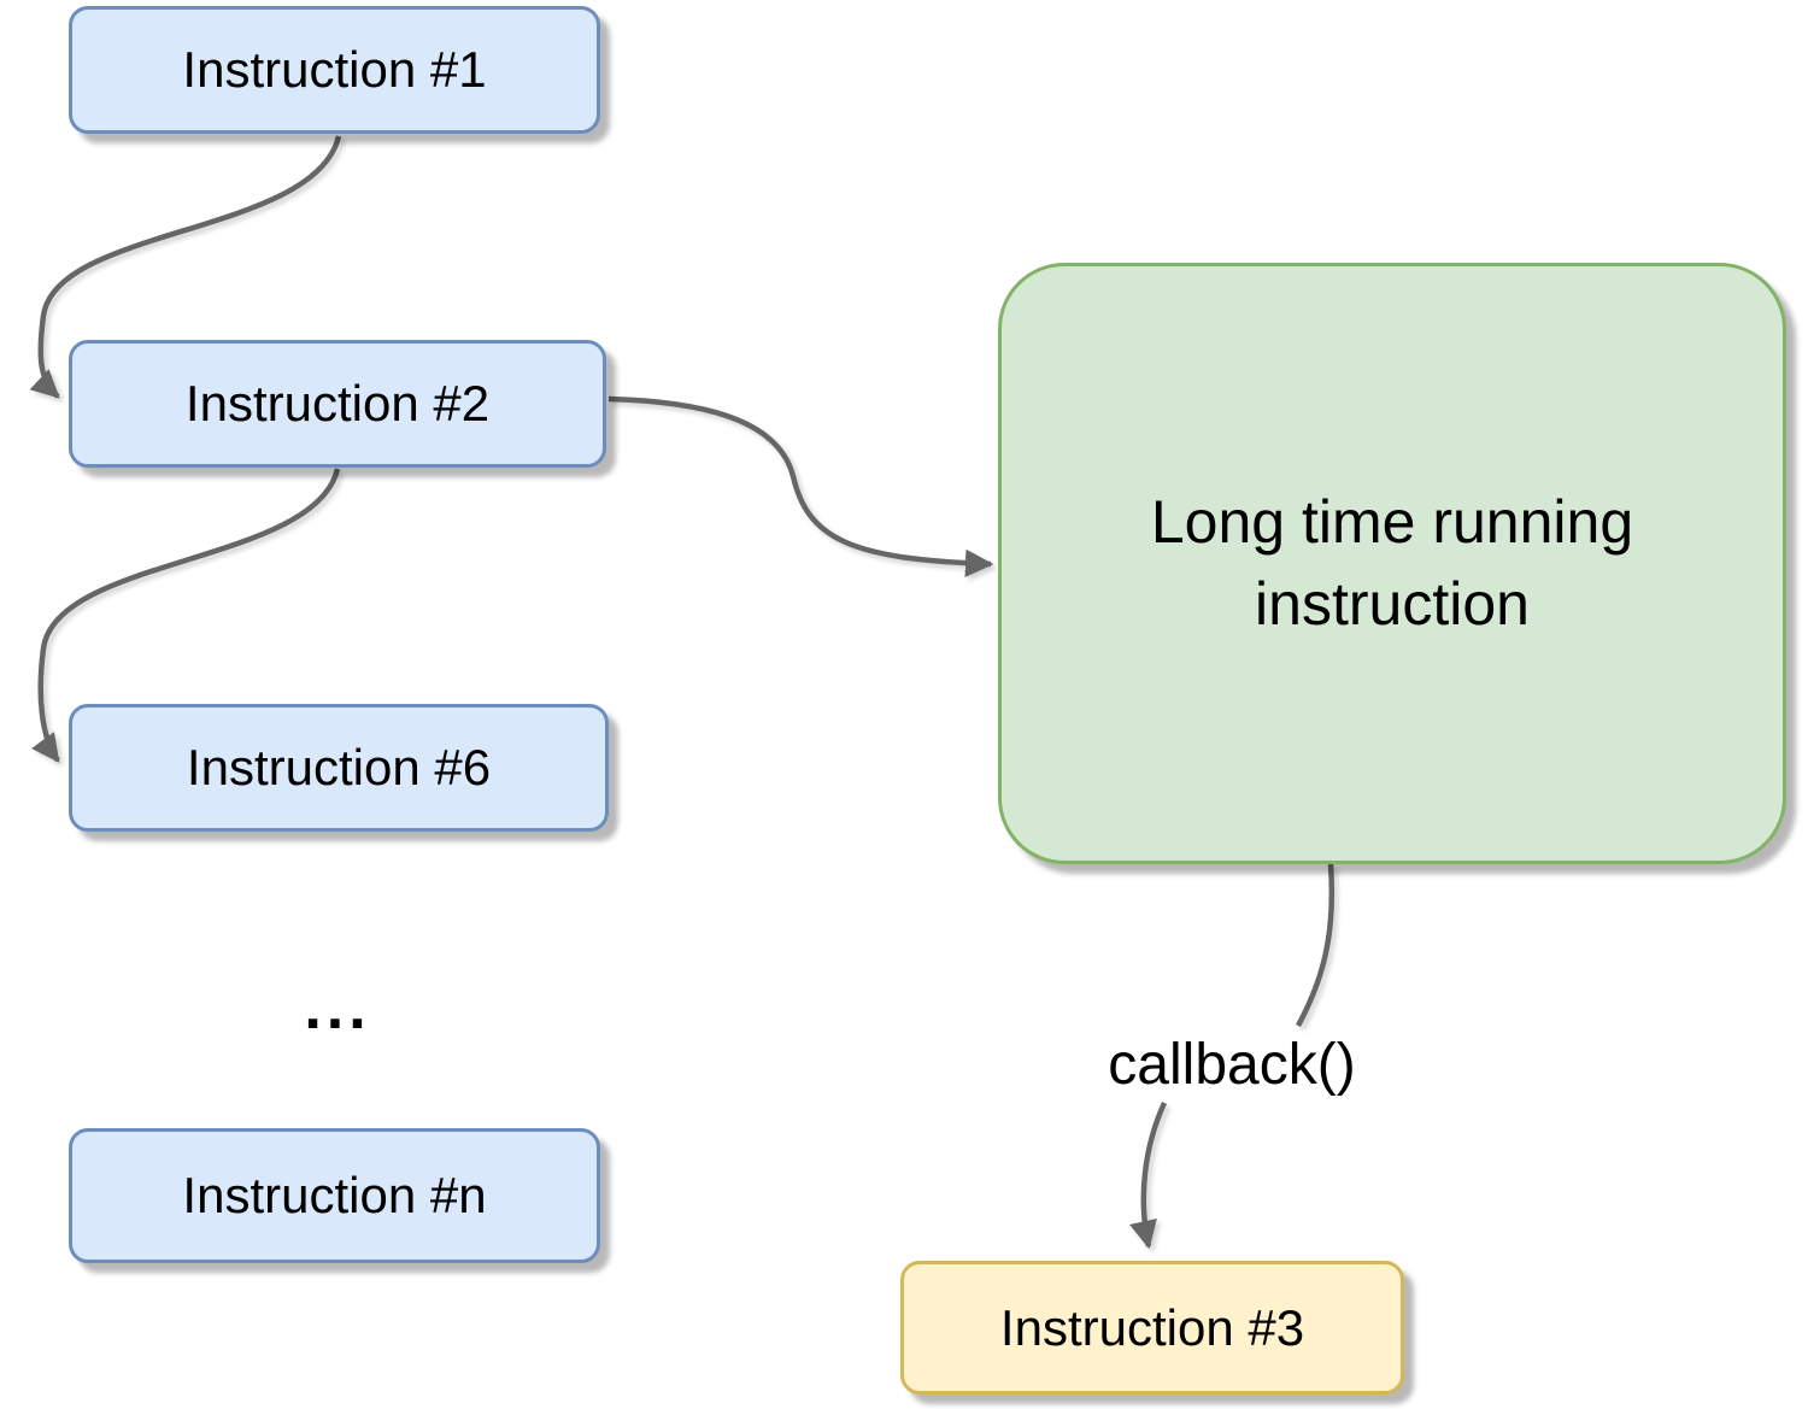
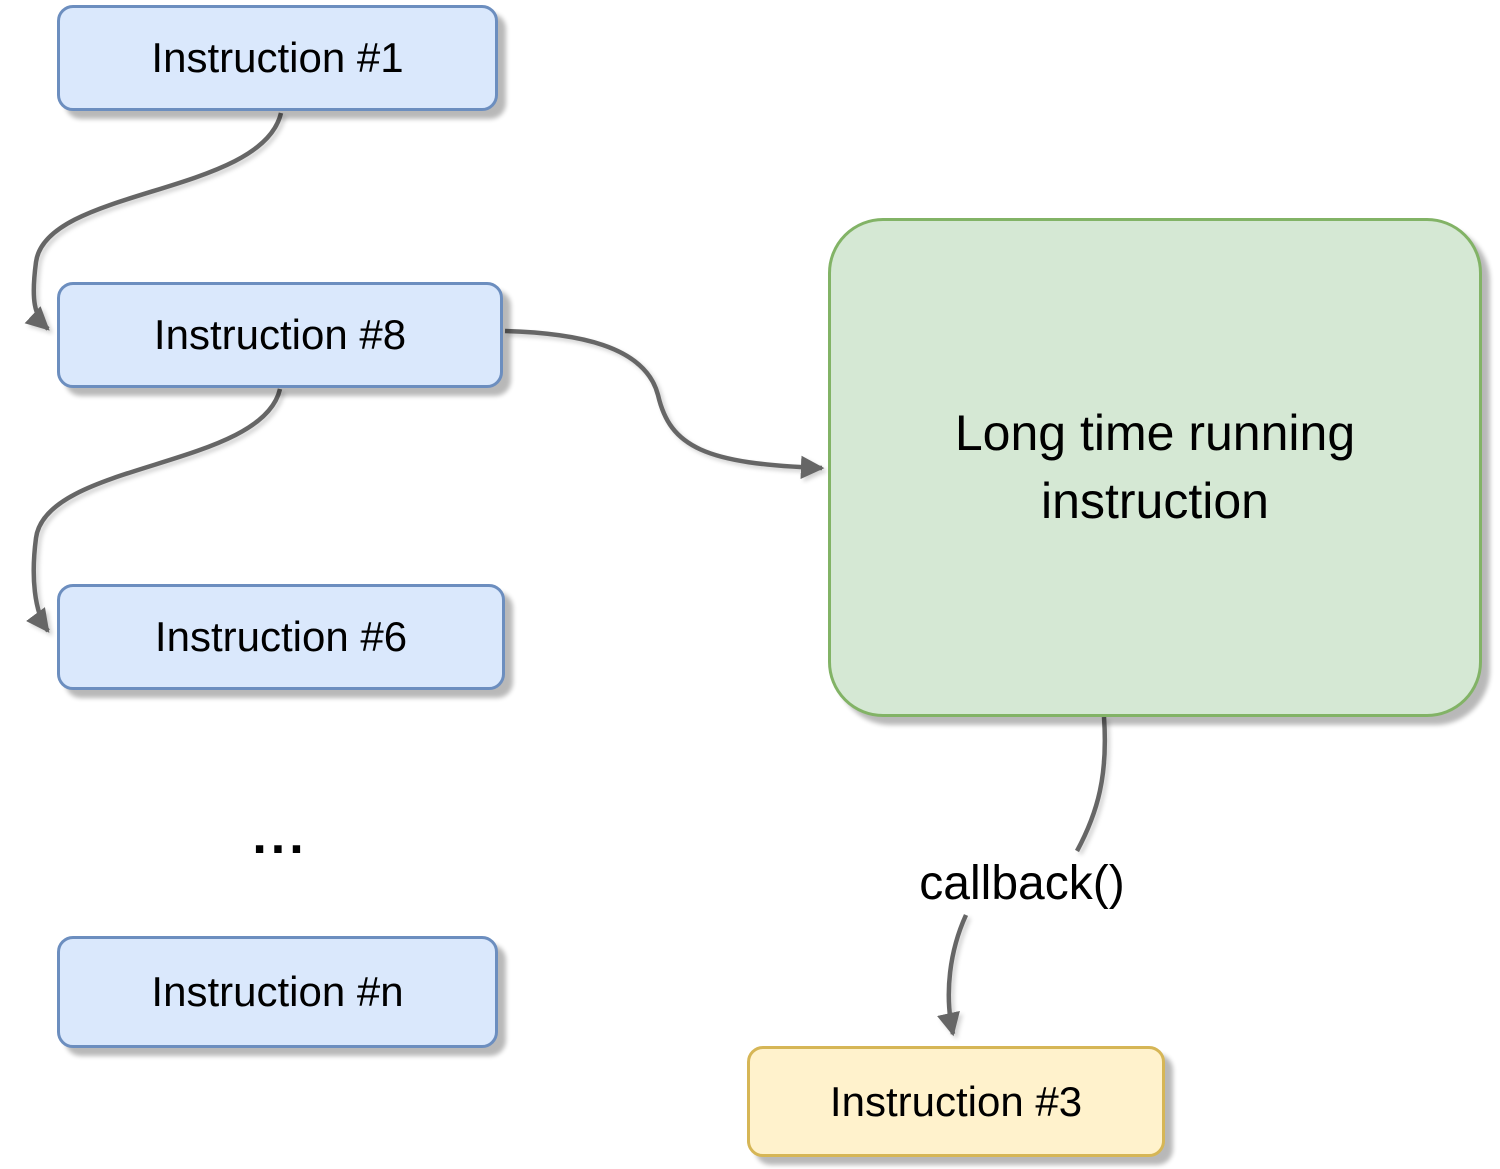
  Instruction #1
- Instruction #2
+ Instruction #8
  Instruction #6
  ...
  Instruction #n
  Long time running instruction
  callback()
  Instruction #3
